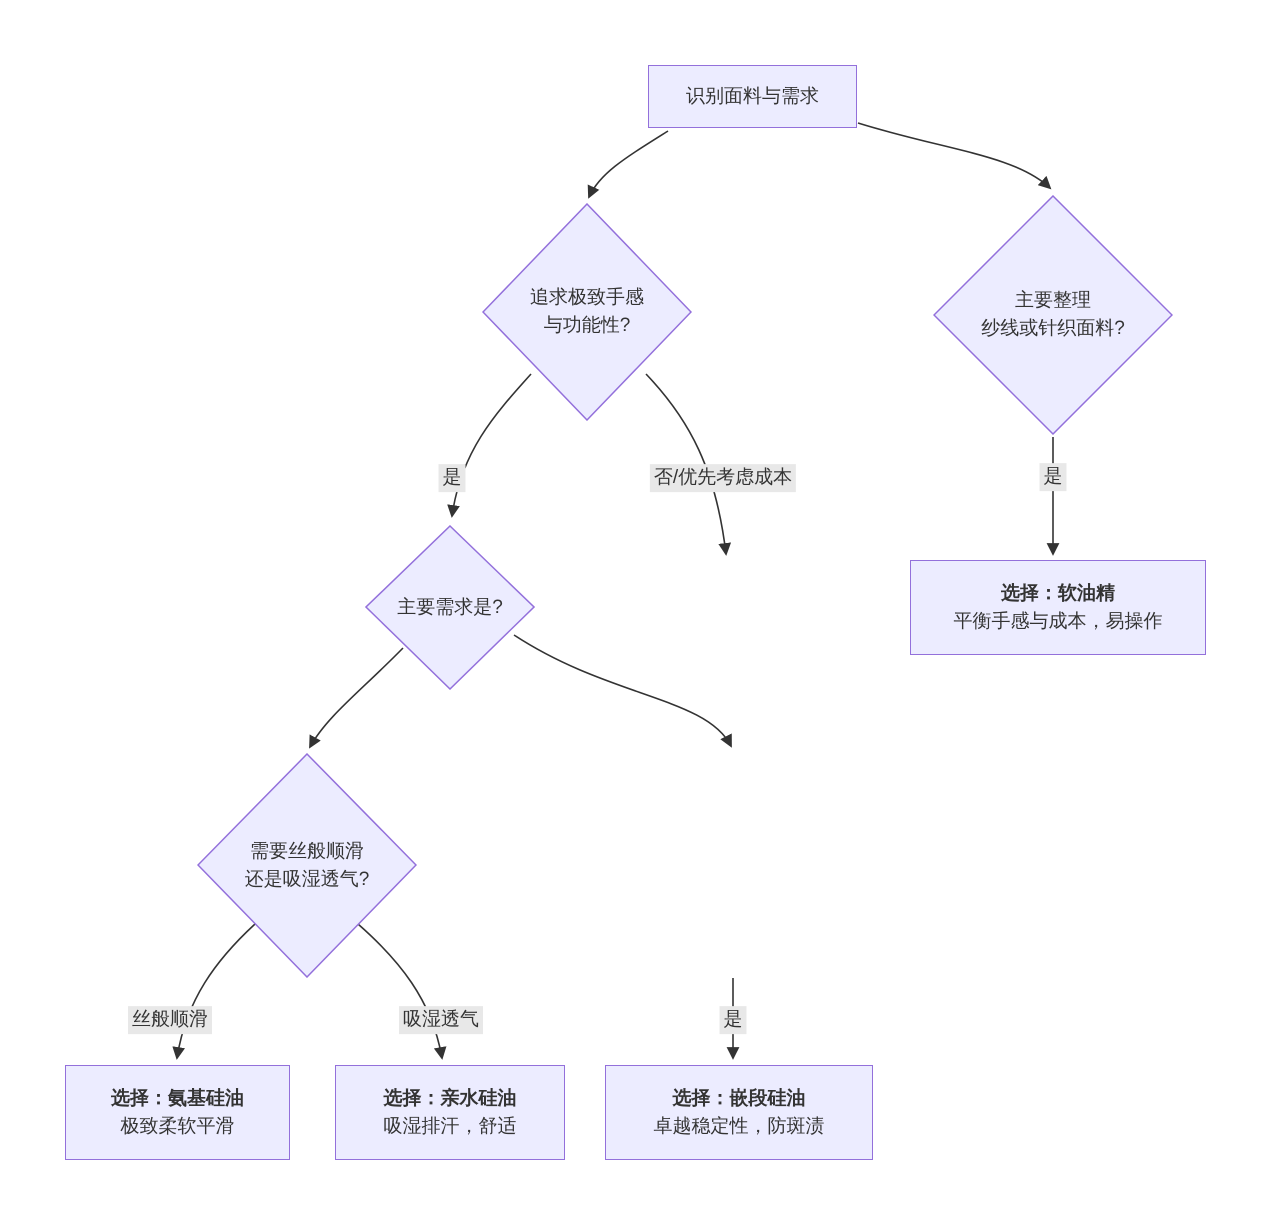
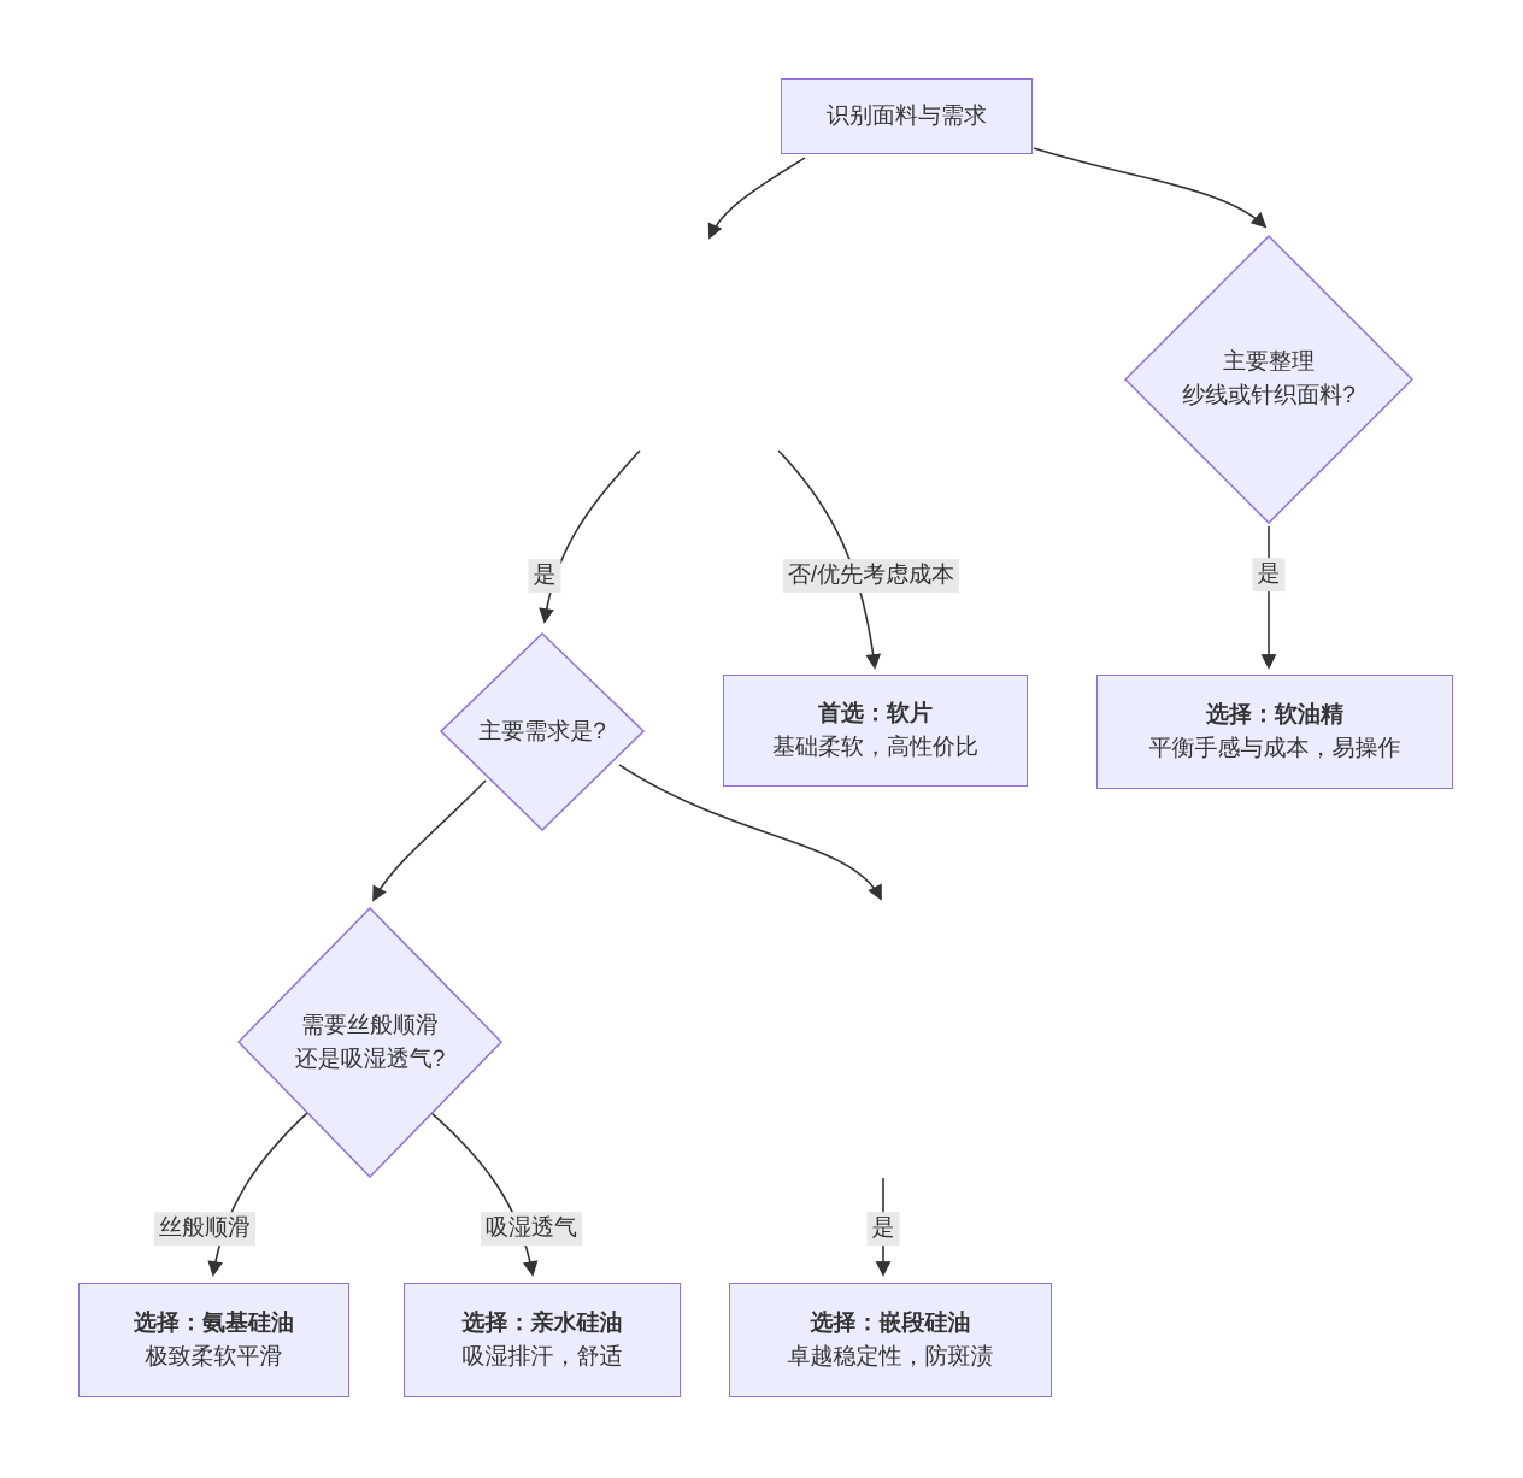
  识别面料与需求
- 追求极致手感
- 与功能性?
  主要整理
  纱线或针织面料?
  主要需求是?
+ 首选：软片
+ 基础柔软，高性价比
  选择：软油精
  平衡手感与成本，易操作
  需要丝般顺滑
  还是吸湿透气?
  选择：氨基硅油
  极致柔软平滑
  选择：亲水硅油
  吸湿排汗，舒适
  选择：嵌段硅油
  卓越稳定性，防斑渍
  是
  否/优先考虑成本
  是
  丝般顺滑
  吸湿透气
  是
